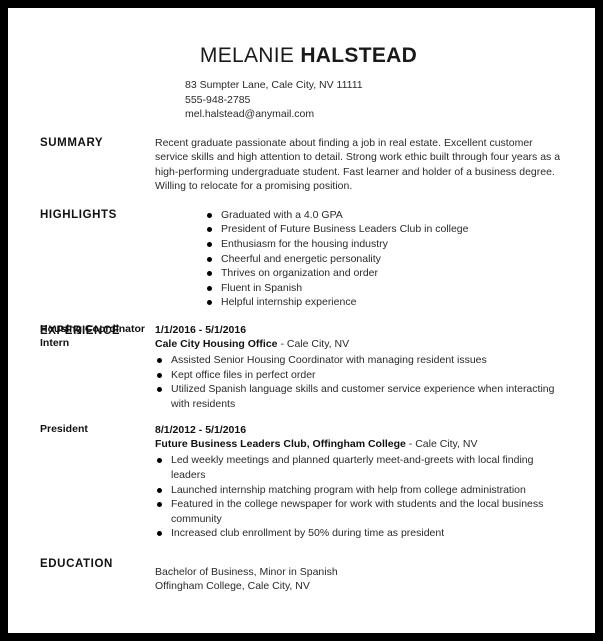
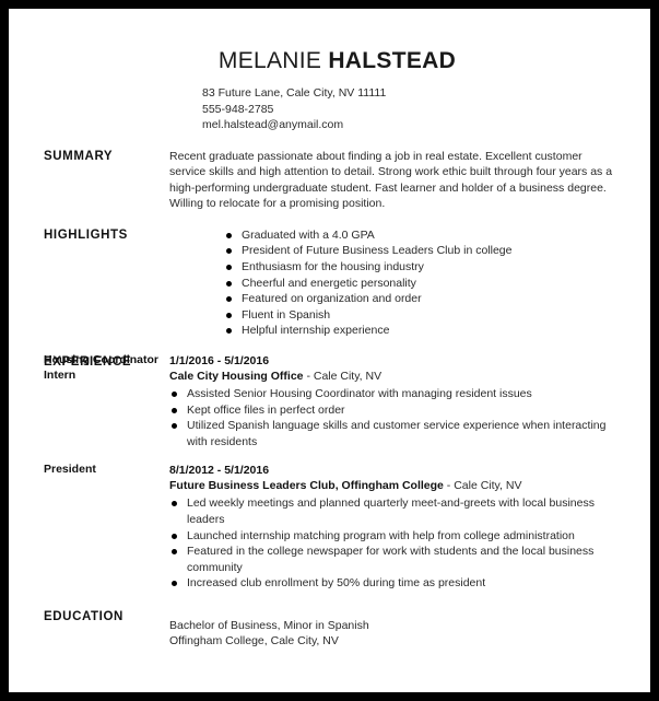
  MELANIE HALSTEAD
- 83 Sumpter Lane, Cale City, NV 11111
+ 83 Future Lane, Cale City, NV 11111
  555-948-2785
  mel.halstead@anymail.com
  SUMMARY
  Recent graduate passionate about finding a job in real estate. Excellent customer service skills and high attention to detail. Strong work ethic built through four years as a high-performing undergraduate student. Fast learner and holder of a business degree. Willing to relocate for a promising position.
  HIGHLIGHTS
  Graduated with a 4.0 GPA
  President of Future Business Leaders Club in college
  Enthusiasm for the housing industry
  Cheerful and energetic personality
- Thrives on organization and order
+ Featured on organization and order
  Fluent in Spanish
  Helpful internship experience
  EXPERIENCE
  Housing Coordinator Intern
  1/1/2016 - 5/1/2016
  Cale City Housing Office - Cale City, NV
  Assisted Senior Housing Coordinator with managing resident issues
  Kept office files in perfect order
  Utilized Spanish language skills and customer service experience when interacting with residents
  President
  8/1/2012 - 5/1/2016
  Future Business Leaders Club, Offingham College - Cale City, NV
- Led weekly meetings and planned quarterly meet-and-greets with local finding leaders
+ Led weekly meetings and planned quarterly meet-and-greets with local business leaders
  Launched internship matching program with help from college administration
  Featured in the college newspaper for work with students and the local business community
  Increased club enrollment by 50% during time as president
  EDUCATION
  Bachelor of Business, Minor in Spanish
  Offingham College, Cale City, NV
